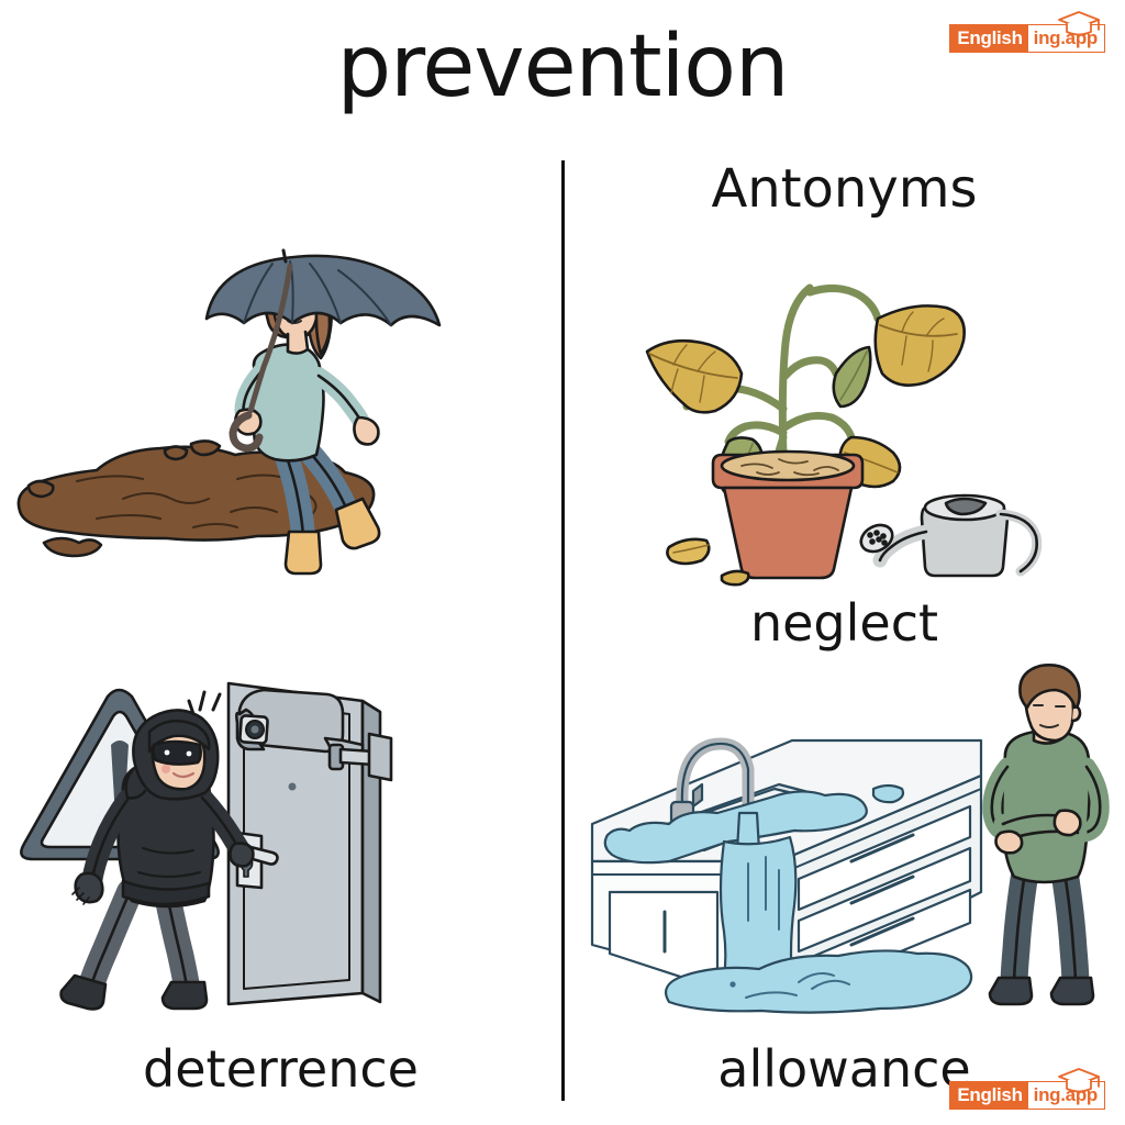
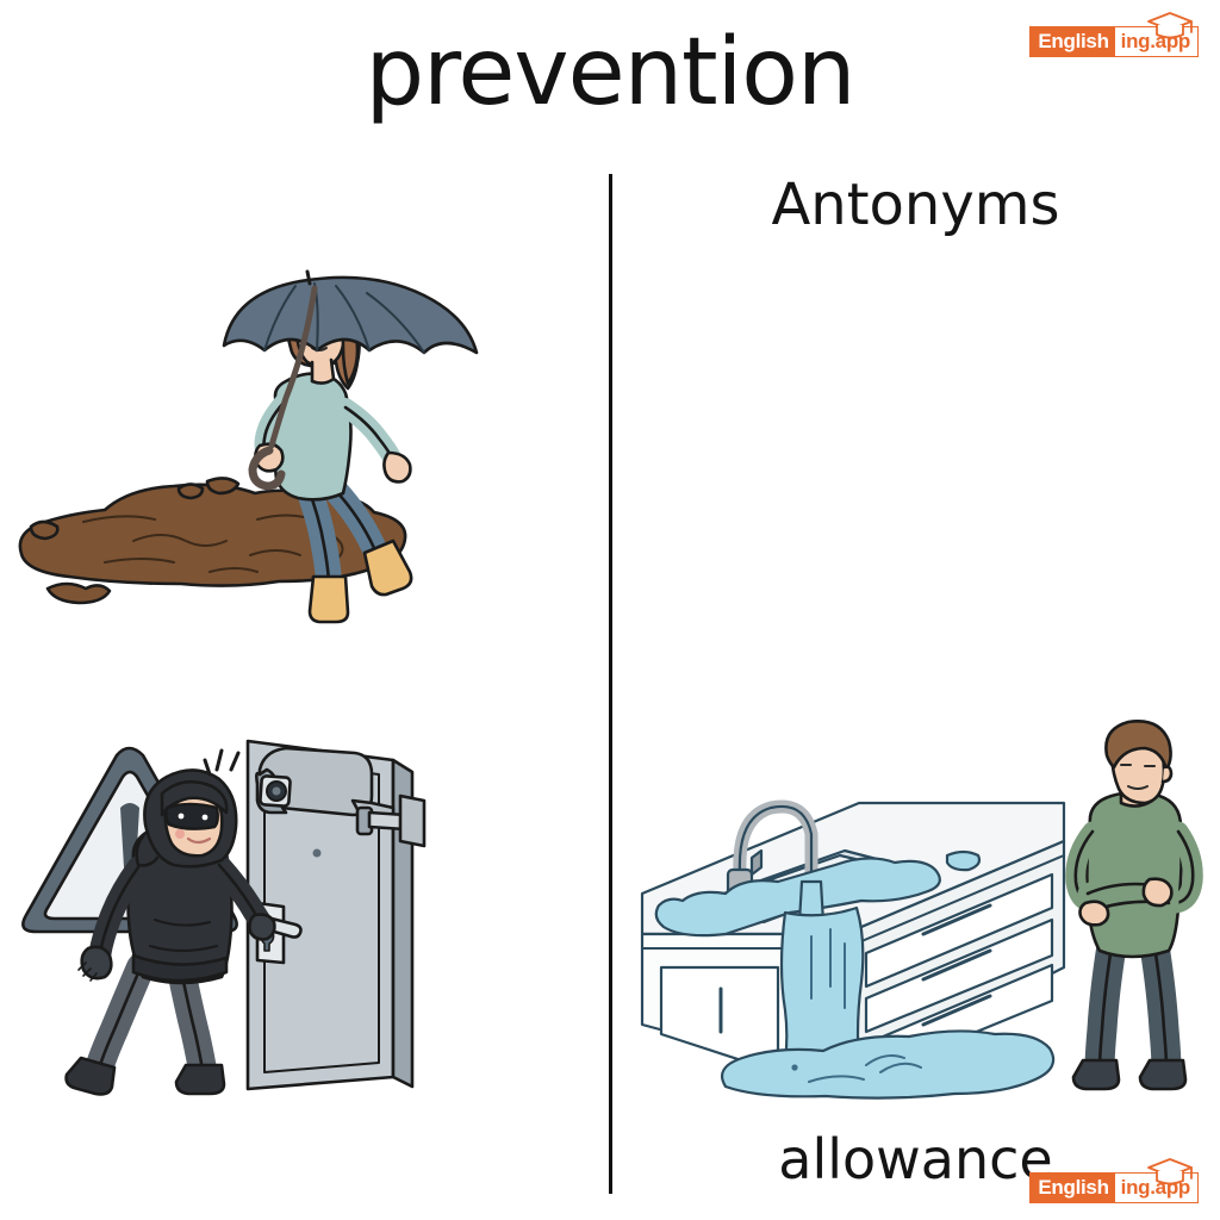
  prevention
  English
  ing.app
  Antonyms
- neglect
- deterrence
  allowance
  English
  ing.app
